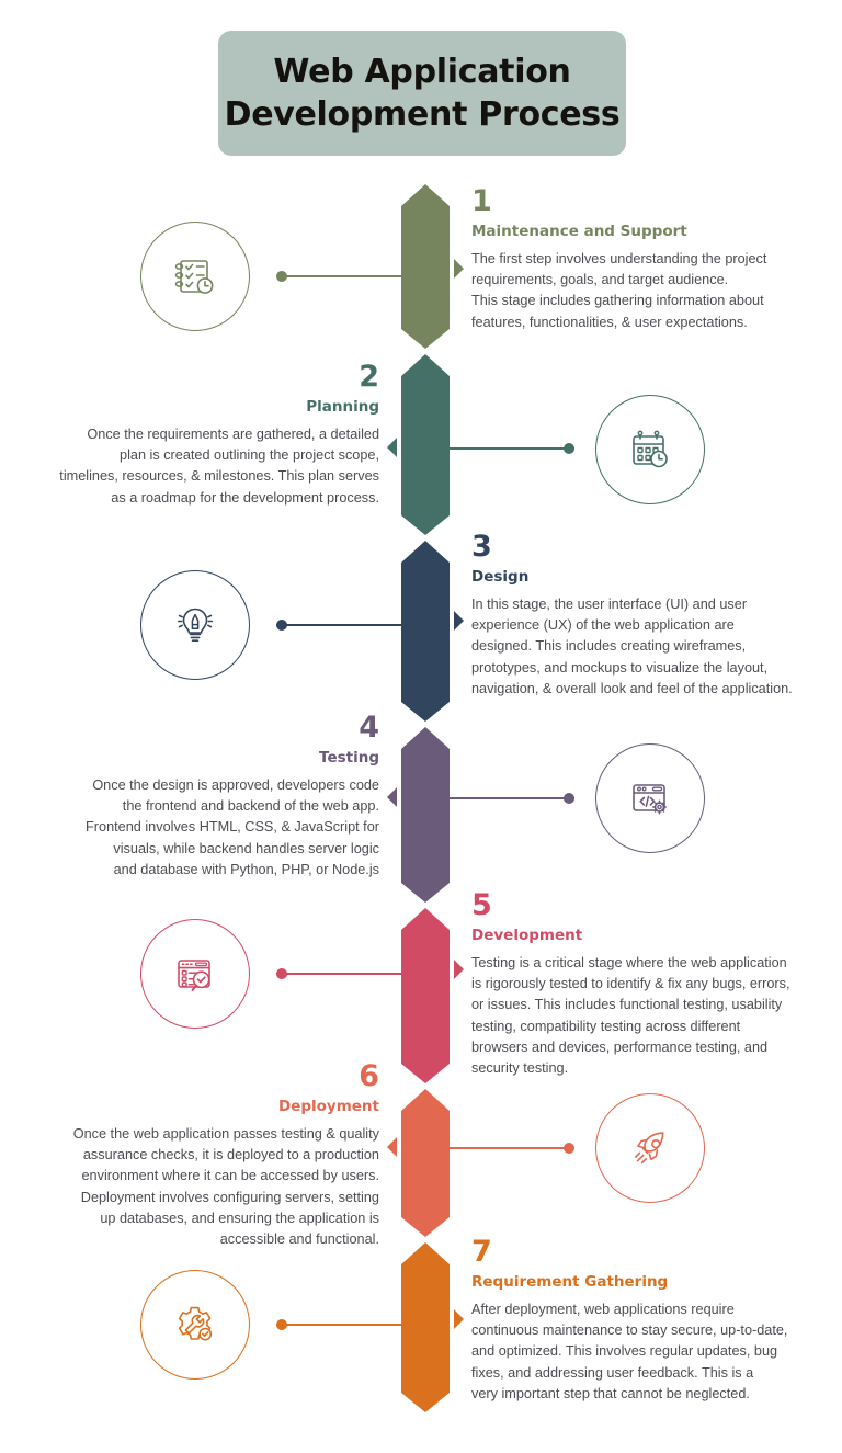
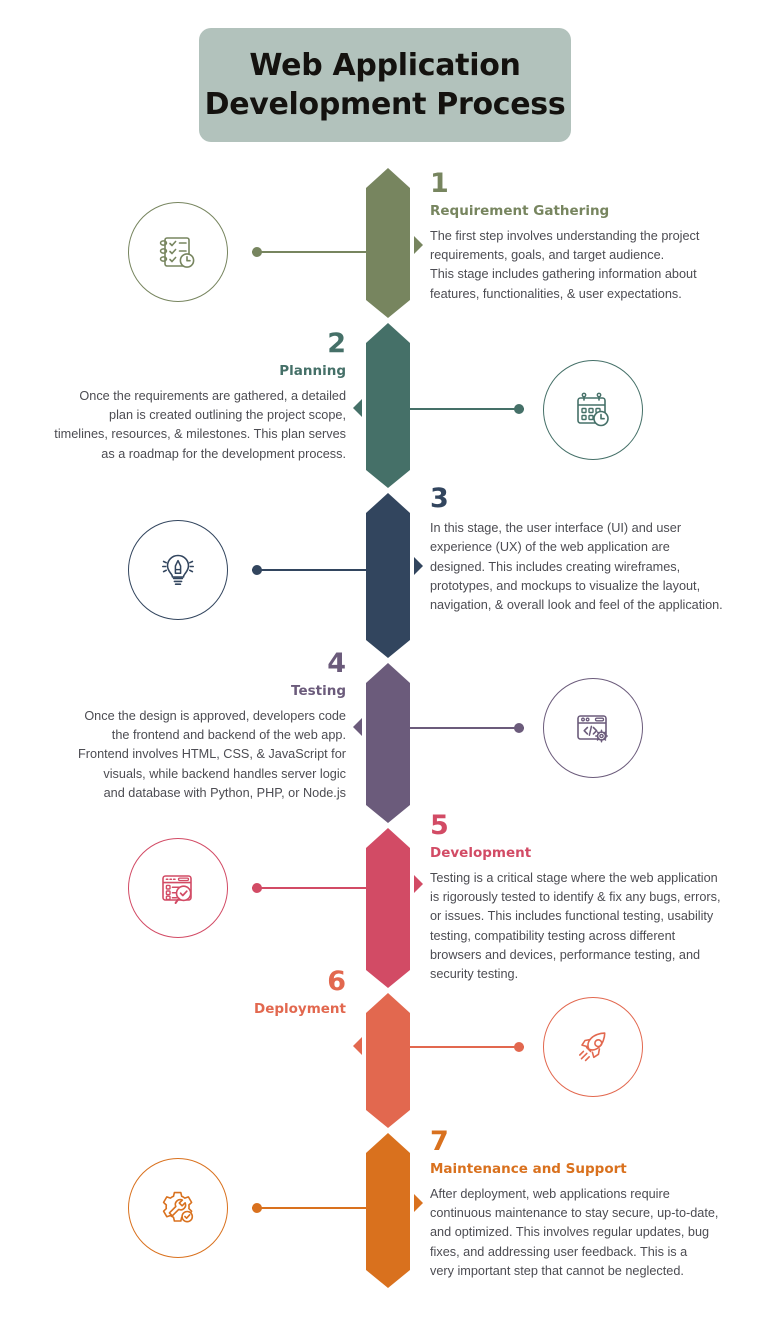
  Web Application
  Development Process
  1
- Maintenance and Support
+ Requirement Gathering
  The first step involves understanding the project
  requirements, goals, and target audience.
  This stage includes gathering information about
  features, functionalities, & user expectations.
  2
  Planning
  Once the requirements are gathered, a detailed
  plan is created outlining the project scope,
  timelines, resources, & milestones. This plan serves
  as a roadmap for the development process.
  3
- Design
  In this stage, the user interface (UI) and user
  experience (UX) of the web application are
  designed. This includes creating wireframes,
  prototypes, and mockups to visualize the layout,
  navigation, & overall look and feel of the application.
  4
  Testing
  Once the design is approved, developers code
  the frontend and backend of the web app.
  Frontend involves HTML, CSS, & JavaScript for
  visuals, while backend handles server logic
  and database with Python, PHP, or Node.js
  5
  Development
  Testing is a critical stage where the web application
  is rigorously tested to identify & fix any bugs, errors,
  or issues. This includes functional testing, usability
  testing, compatibility testing across different
  browsers and devices, performance testing, and
  security testing.
  6
  Deployment
- Once the web application passes testing & quality
- assurance checks, it is deployed to a production
- environment where it can be accessed by users.
- Deployment involves configuring servers, setting
- up databases, and ensuring the application is
- accessible and functional.
  7
- Requirement Gathering
+ Maintenance and Support
  After deployment, web applications require
  continuous maintenance to stay secure, up-to-date,
  and optimized. This involves regular updates, bug
  fixes, and addressing user feedback. This is a
  very important step that cannot be neglected.
